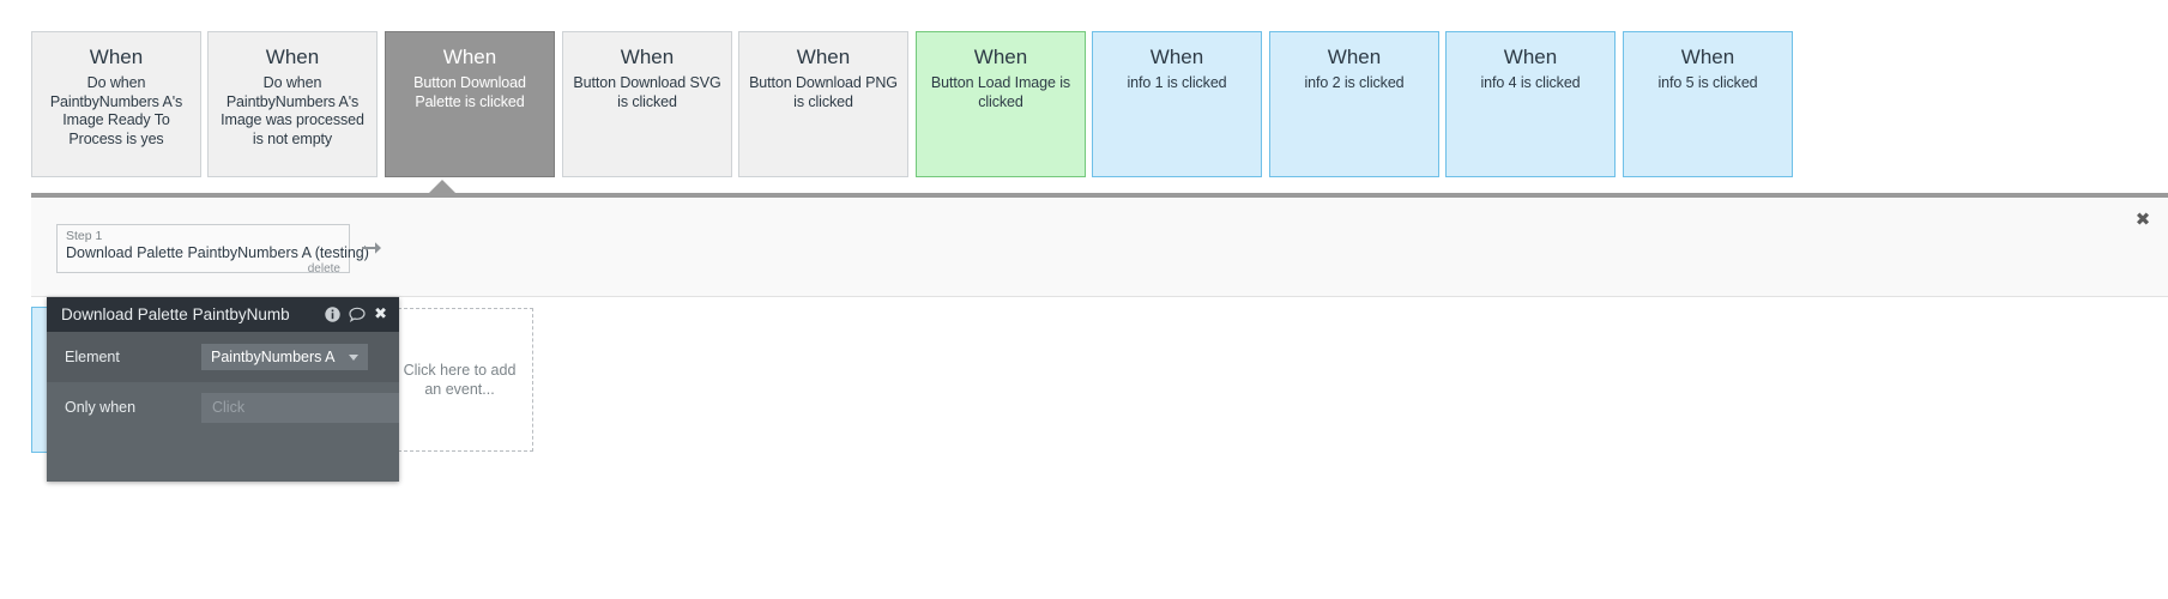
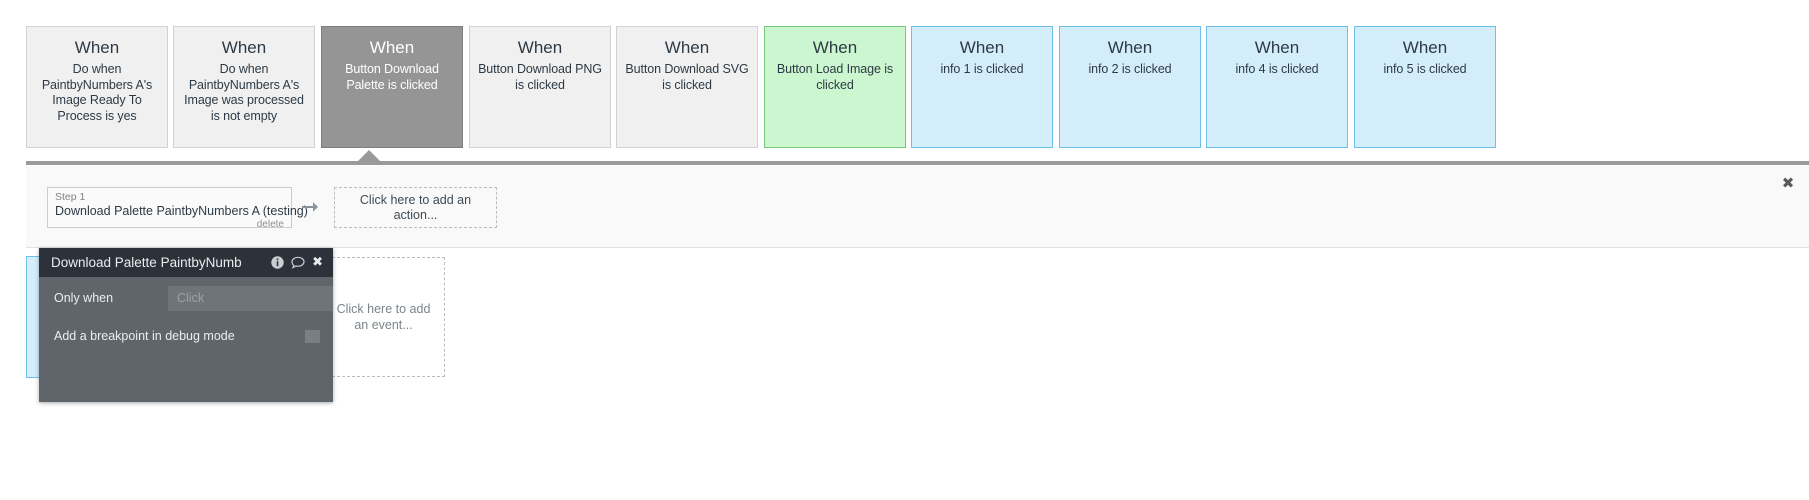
  When
  Do when PaintbyNumbers A's Image Ready To Process is yes
  When
  Do when PaintbyNumbers A's Image was processed is not empty
  When
  Button Download Palette is clicked
  When
- Button Download SVG is clicked
+ Button Download PNG is clicked
  When
- Button Download PNG is clicked
+ Button Download SVG is clicked
  When
  Button Load Image is clicked
  When
  info 1 is clicked
  When
  info 2 is clicked
  When
  info 4 is clicked
  When
  info 5 is clicked
  ✖
  Step 1
  Download Palette PaintbyNumbers A (testin
  delete
+ Click here to add an action...
  Click here to add an event...
  Download Palette PaintbyNumb
  ✖
- Element
- PaintbyNumbers A
  Only when
  Click
+ Add a breakpoint in debug mode
